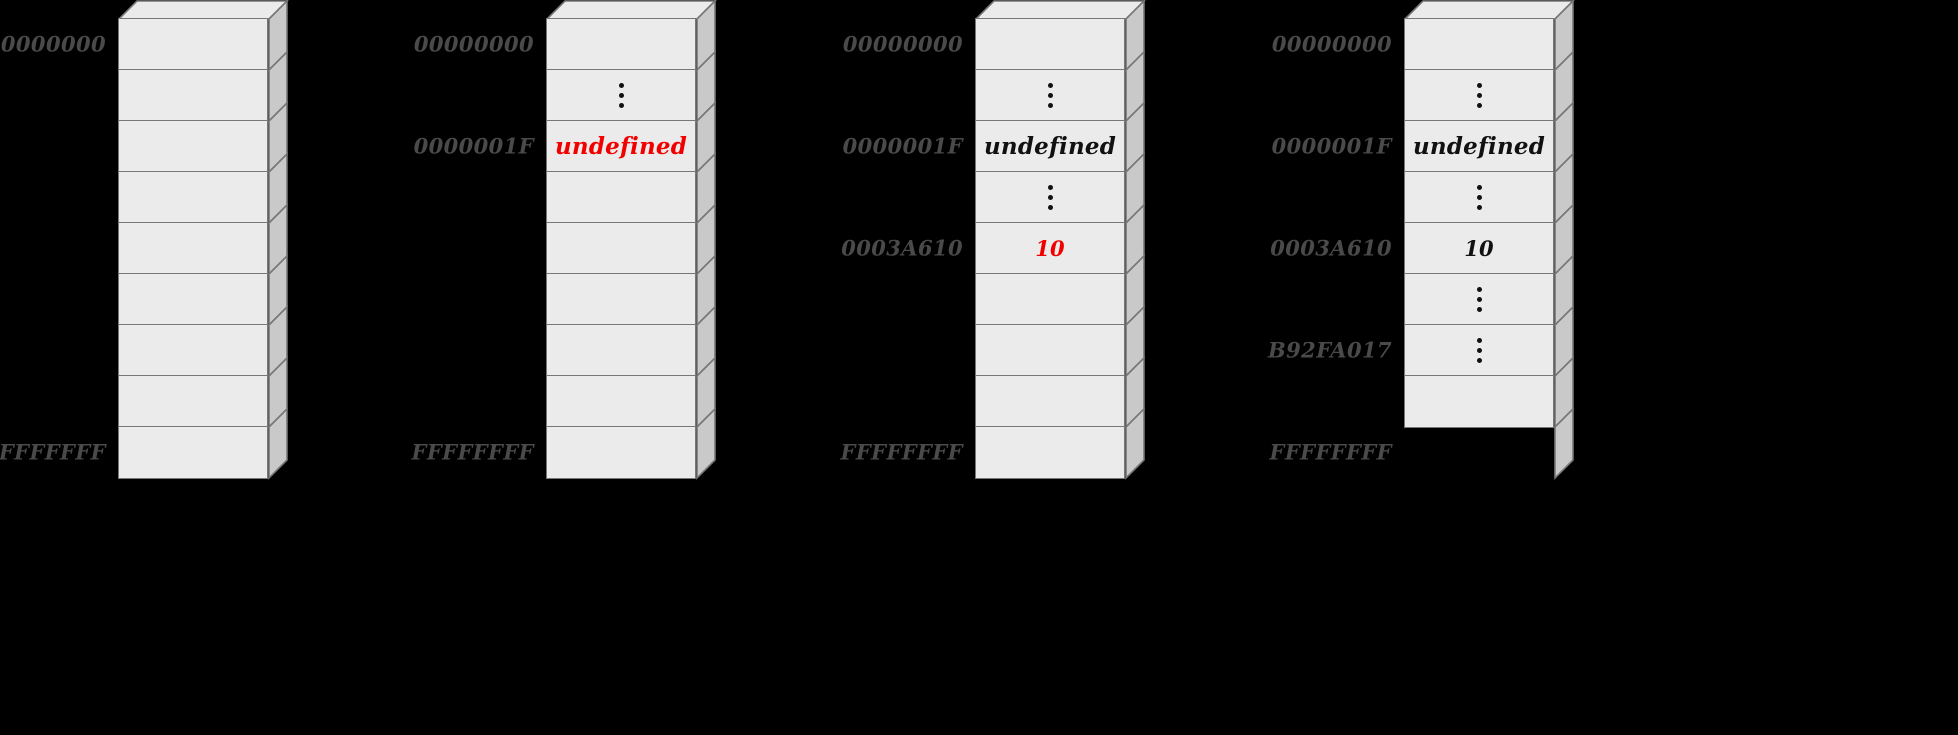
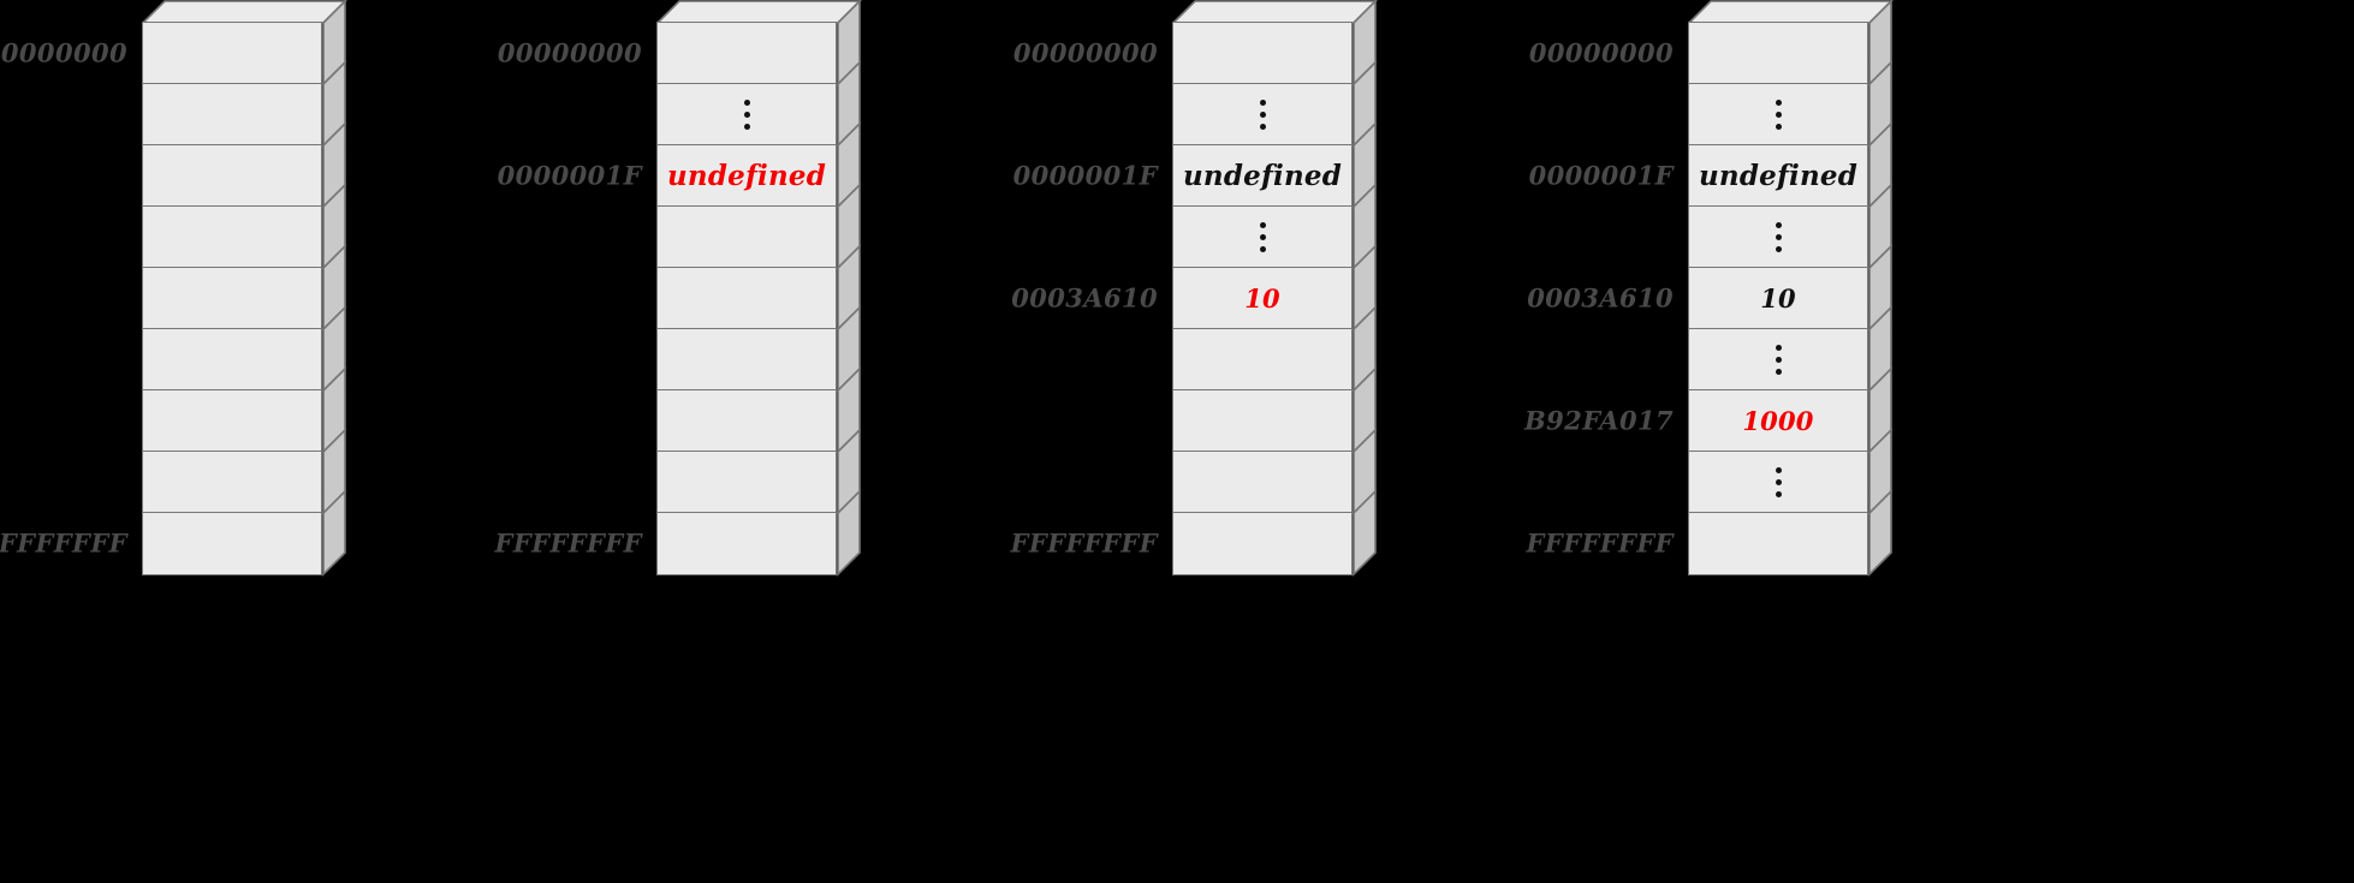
  0000000
  FFFFFFF
  undefined
  00000000
  0000001F
  FFFFFFFF
  undefined
  10
  00000000
  0000001F
  0003A610
  FFFFFFFF
  undefined
  10
+ 1000
  00000000
  0000001F
  0003A610
  B92FA017
  FFFFFFFF
